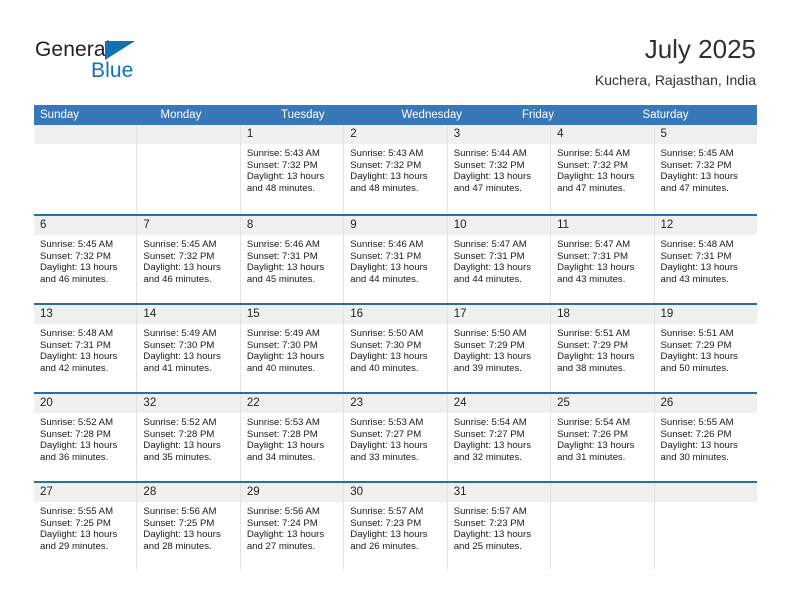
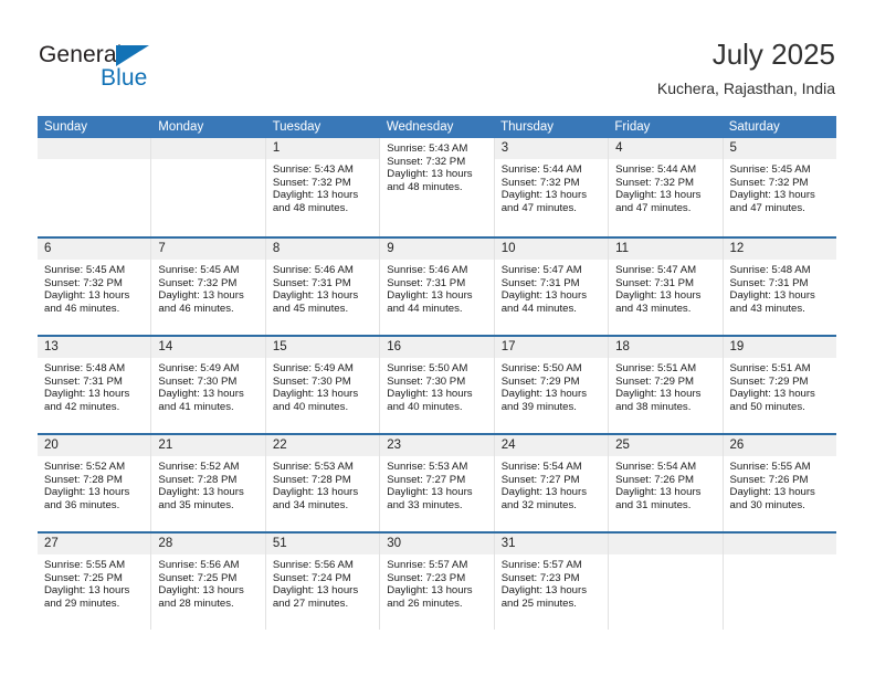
  General
  Blue
  July 2025
  Kuchera, Rajasthan, India
  Sunday
  Monday
  Tuesday
  Wednesday
+ Thursday
  Friday
  Saturday
  1
  Sunrise: 5:43 AM
  Sunset: 7:32 PM
  Daylight: 13 hours
  and 48 minutes.
- 2
  Sunrise: 5:43 AM
  Sunset: 7:32 PM
  Daylight: 13 hours
  and 48 minutes.
  3
  Sunrise: 5:44 AM
  Sunset: 7:32 PM
  Daylight: 13 hours
  and 47 minutes.
  4
  Sunrise: 5:44 AM
  Sunset: 7:32 PM
  Daylight: 13 hours
  and 47 minutes.
  5
  Sunrise: 5:45 AM
  Sunset: 7:32 PM
  Daylight: 13 hours
  and 47 minutes.
  6
  Sunrise: 5:45 AM
  Sunset: 7:32 PM
  Daylight: 13 hours
  and 46 minutes.
  7
  Sunrise: 5:45 AM
  Sunset: 7:32 PM
  Daylight: 13 hours
  and 46 minutes.
  8
  Sunrise: 5:46 AM
  Sunset: 7:31 PM
  Daylight: 13 hours
  and 45 minutes.
  9
  Sunrise: 5:46 AM
  Sunset: 7:31 PM
  Daylight: 13 hours
  and 44 minutes.
  10
  Sunrise: 5:47 AM
  Sunset: 7:31 PM
  Daylight: 13 hours
  and 44 minutes.
  11
  Sunrise: 5:47 AM
  Sunset: 7:31 PM
  Daylight: 13 hours
  and 43 minutes.
  12
  Sunrise: 5:48 AM
  Sunset: 7:31 PM
  Daylight: 13 hours
  and 43 minutes.
  13
  Sunrise: 5:48 AM
  Sunset: 7:31 PM
  Daylight: 13 hours
  and 42 minutes.
  14
  Sunrise: 5:49 AM
  Sunset: 7:30 PM
  Daylight: 13 hours
  and 41 minutes.
  15
  Sunrise: 5:49 AM
  Sunset: 7:30 PM
  Daylight: 13 hours
  and 40 minutes.
  16
  Sunrise: 5:50 AM
  Sunset: 7:30 PM
  Daylight: 13 hours
  and 40 minutes.
  17
  Sunrise: 5:50 AM
  Sunset: 7:29 PM
  Daylight: 13 hours
  and 39 minutes.
  18
  Sunrise: 5:51 AM
  Sunset: 7:29 PM
  Daylight: 13 hours
  and 38 minutes.
  19
  Sunrise: 5:51 AM
  Sunset: 7:29 PM
  Daylight: 13 hours
  and 50 minutes.
  20
  Sunrise: 5:52 AM
  Sunset: 7:28 PM
  Daylight: 13 hours
  and 36 minutes.
- 32
+ 21
  Sunrise: 5:52 AM
  Sunset: 7:28 PM
  Daylight: 13 hours
  and 35 minutes.
  22
  Sunrise: 5:53 AM
  Sunset: 7:28 PM
  Daylight: 13 hours
  and 34 minutes.
  23
  Sunrise: 5:53 AM
  Sunset: 7:27 PM
  Daylight: 13 hours
  and 33 minutes.
  24
  Sunrise: 5:54 AM
  Sunset: 7:27 PM
  Daylight: 13 hours
  and 32 minutes.
  25
  Sunrise: 5:54 AM
  Sunset: 7:26 PM
  Daylight: 13 hours
  and 31 minutes.
  26
  Sunrise: 5:55 AM
  Sunset: 7:26 PM
  Daylight: 13 hours
  and 30 minutes.
  27
  Sunrise: 5:55 AM
  Sunset: 7:25 PM
  Daylight: 13 hours
  and 29 minutes.
  28
  Sunrise: 5:56 AM
  Sunset: 7:25 PM
  Daylight: 13 hours
  and 28 minutes.
- 29
+ 51
  Sunrise: 5:56 AM
  Sunset: 7:24 PM
  Daylight: 13 hours
  and 27 minutes.
  30
  Sunrise: 5:57 AM
  Sunset: 7:23 PM
  Daylight: 13 hours
  and 26 minutes.
  31
  Sunrise: 5:57 AM
  Sunset: 7:23 PM
  Daylight: 13 hours
  and 25 minutes.
